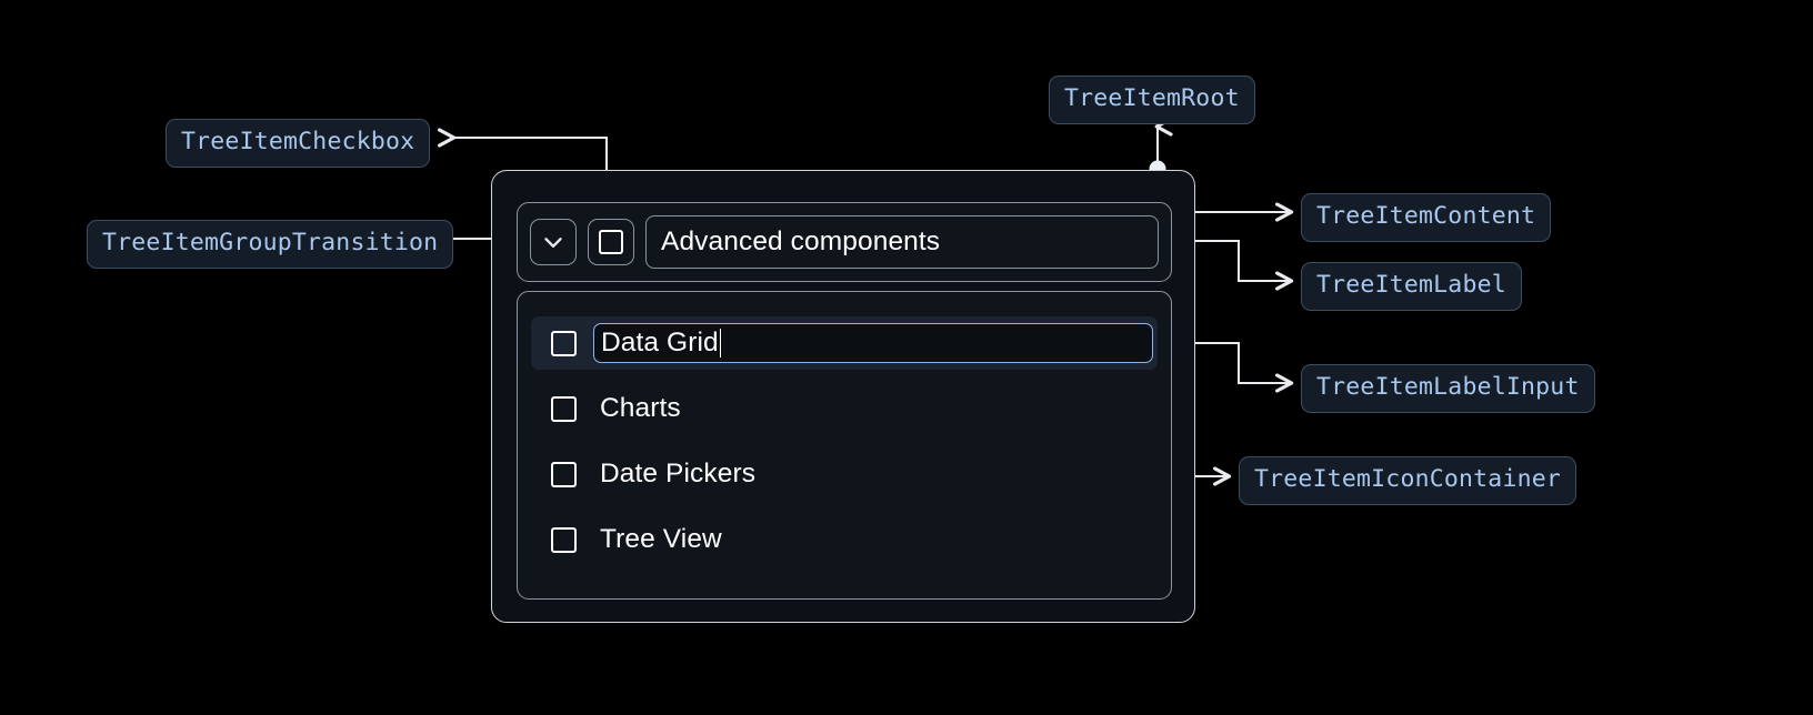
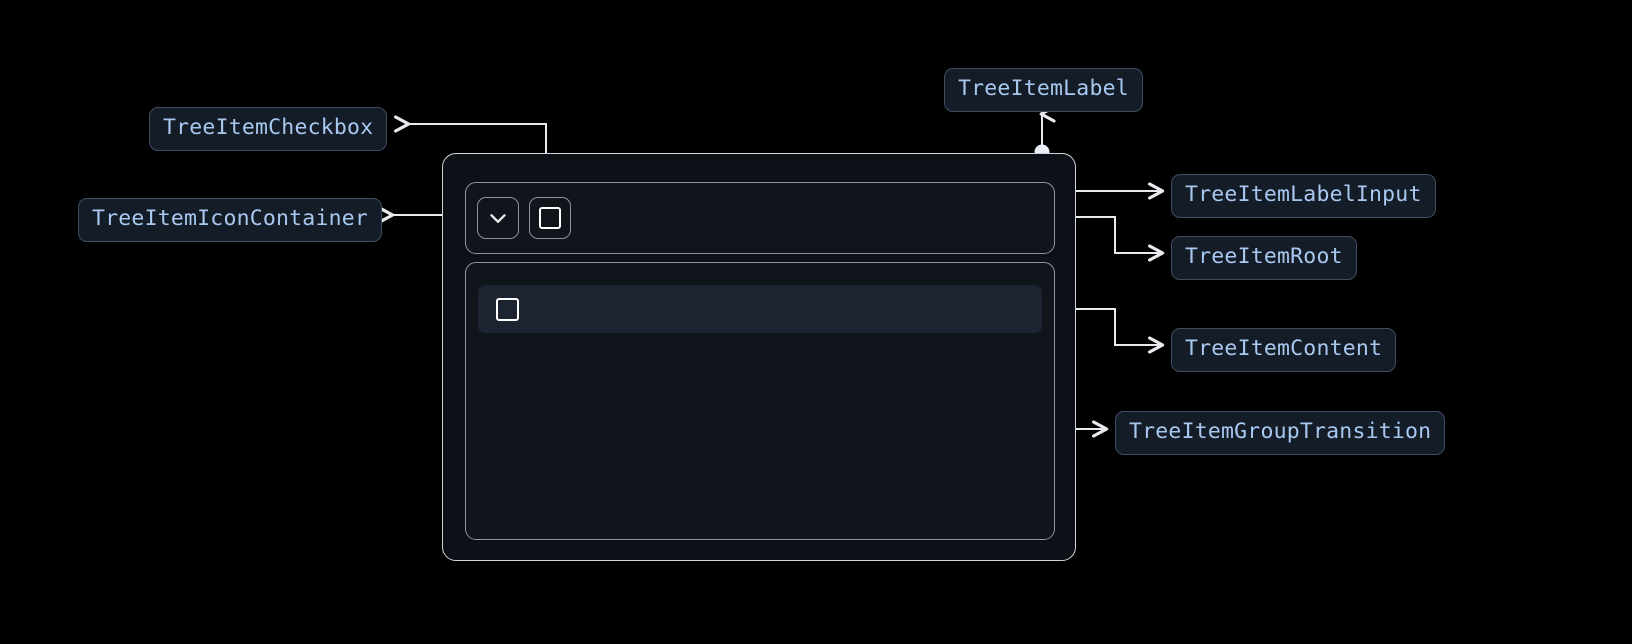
  TreeItemCheckbox
- TreeItemGroupTransition
+ TreeItemIconContainer
- TreeItemRoot
+ TreeItemLabel
- TreeItemContent
+ TreeItemLabelInput
- TreeItemLabel
+ TreeItemRoot
- TreeItemLabelInput
+ TreeItemContent
- TreeItemIconContainer
+ TreeItemGroupTransition
- Advanced components
- Data Grid
- Charts
- Date Pickers
- Tree View
